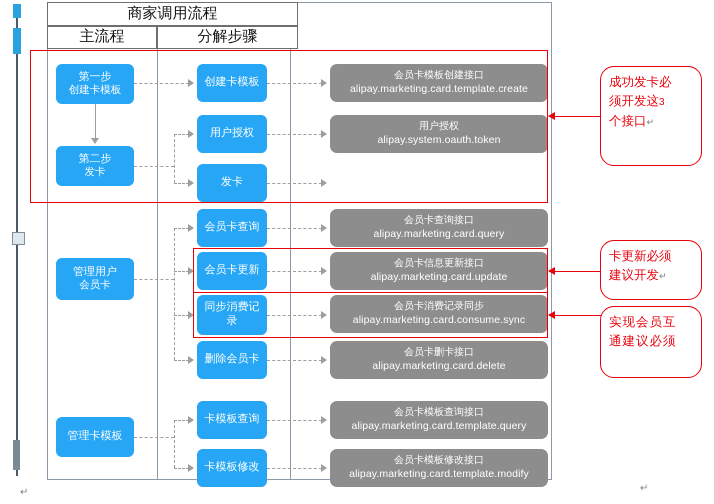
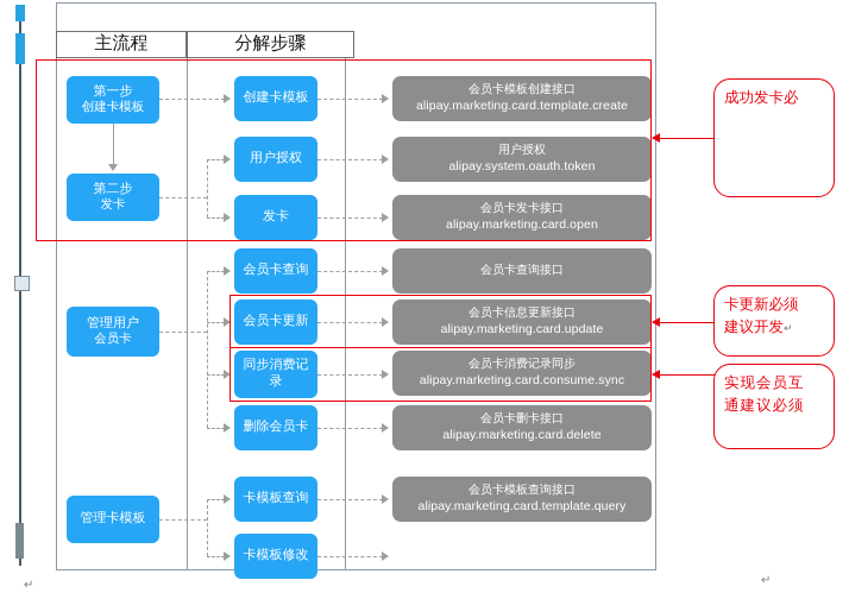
- 商家调用流程
  主流程
  分解步骤
  第一步
  创建卡模板
  第二步
  发卡
  管理用户
  会员卡
  管理卡模板
  创建卡模板
  用户授权
  发卡
  会员卡查询
  会员卡更新
  同步消费记
  录
  删除会员卡
  卡模板查询
  卡模板修改
  会员卡模板创建接口
  alipay.marketing.card.template.create
  用户授权
  alipay.system.oauth.token
+ 会员卡发卡接口
+ alipay.marketing.card.open
  会员卡查询接口
- alipay.marketing.card.query
  会员卡信息更新接口
  alipay.marketing.card.update
  会员卡消费记录同步
  alipay.marketing.card.consume.sync
  会员卡删卡接口
  alipay.marketing.card.delete
  会员卡模板查询接口
  alipay.marketing.card.template.query
- 会员卡模板修改接口
- alipay.marketing.card.template.modify
  成功发卡必
- 须开发这3
- 个接口↵
  卡更新必须
  建议开发↵
  实现会员互
  通建议必须
  ↵
  ↵
